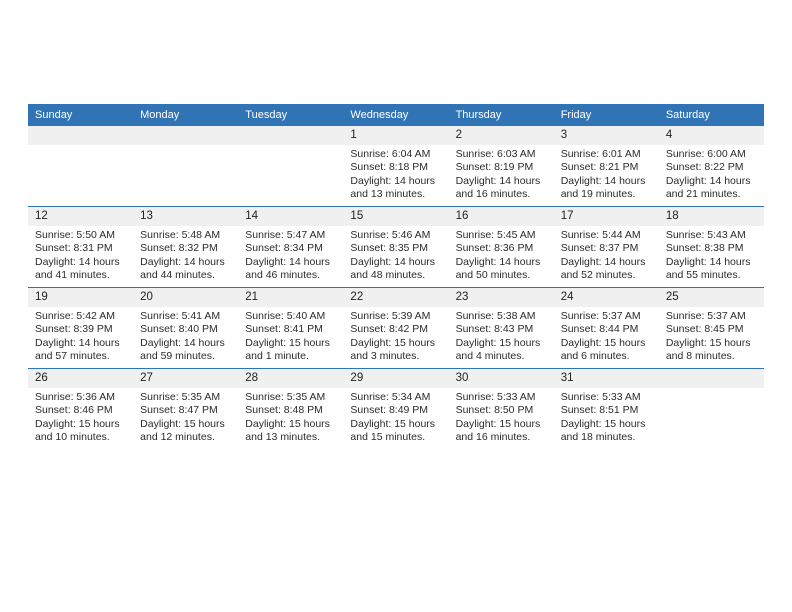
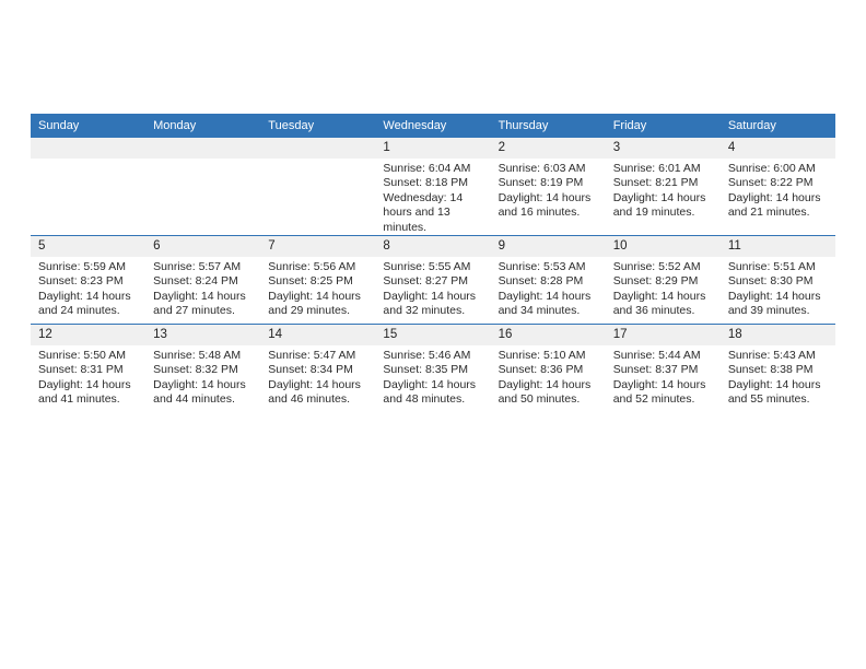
  Sunday	Monday	Tuesday	Wednesday	Thursday	Friday	Saturday
- 			1Sunrise: 6:04 AMSunset: 8:18 PMDaylight: 14 hours and 13 minutes.	2Sunrise: 6:03 AMSunset: 8:19 PMDaylight: 14 hours and 16 minutes.	3Sunrise: 6:01 AMSunset: 8:21 PMDaylight: 14 hours and 19 minutes.	4Sunrise: 6:00 AMSunset: 8:22 PMDaylight: 14 hours and 21 minutes.
+ 			1Sunrise: 6:04 AMSunset: 8:18 PMWednesday: 14 hours and 13 minutes.	2Sunrise: 6:03 AMSunset: 8:19 PMDaylight: 14 hours and 16 minutes.	3Sunrise: 6:01 AMSunset: 8:21 PMDaylight: 14 hours and 19 minutes.	4Sunrise: 6:00 AMSunset: 8:22 PMDaylight: 14 hours and 21 minutes.
+ 5Sunrise: 5:59 AMSunset: 8:23 PMDaylight: 14 hours and 24 minutes.	6Sunrise: 5:57 AMSunset: 8:24 PMDaylight: 14 hours and 27 minutes.	7Sunrise: 5:56 AMSunset: 8:25 PMDaylight: 14 hours and 29 minutes.	8Sunrise: 5:55 AMSunset: 8:27 PMDaylight: 14 hours and 32 minutes.	9Sunrise: 5:53 AMSunset: 8:28 PMDaylight: 14 hours and 34 minutes.	10Sunrise: 5:52 AMSunset: 8:29 PMDaylight: 14 hours and 36 minutes.	11Sunrise: 5:51 AMSunset: 8:30 PMDaylight: 14 hours and 39 minutes.
- 12Sunrise: 5:50 AMSunset: 8:31 PMDaylight: 14 hours and 41 minutes.	13Sunrise: 5:48 AMSunset: 8:32 PMDaylight: 14 hours and 44 minutes.	14Sunrise: 5:47 AMSunset: 8:34 PMDaylight: 14 hours and 46 minutes.	15Sunrise: 5:46 AMSunset: 8:35 PMDaylight: 14 hours and 48 minutes.	16Sunrise: 5:45 AMSunset: 8:36 PMDaylight: 14 hours and 50 minutes.	17Sunrise: 5:44 AMSunset: 8:37 PMDaylight: 14 hours and 52 minutes.	18Sunrise: 5:43 AMSunset: 8:38 PMDaylight: 14 hours and 55 minutes.
+ 12Sunrise: 5:50 AMSunset: 8:31 PMDaylight: 14 hours and 41 minutes.	13Sunrise: 5:48 AMSunset: 8:32 PMDaylight: 14 hours and 44 minutes.	14Sunrise: 5:47 AMSunset: 8:34 PMDaylight: 14 hours and 46 minutes.	15Sunrise: 5:46 AMSunset: 8:35 PMDaylight: 14 hours and 48 minutes.	16Sunrise: 5:10 AMSunset: 8:36 PMDaylight: 14 hours and 50 minutes.	17Sunrise: 5:44 AMSunset: 8:37 PMDaylight: 14 hours and 52 minutes.	18Sunrise: 5:43 AMSunset: 8:38 PMDaylight: 14 hours and 55 minutes.
- 19Sunrise: 5:42 AMSunset: 8:39 PMDaylight: 14 hours and 57 minutes.	20Sunrise: 5:41 AMSunset: 8:40 PMDaylight: 14 hours and 59 minutes.	21Sunrise: 5:40 AMSunset: 8:41 PMDaylight: 15 hours and 1 minute.	22Sunrise: 5:39 AMSunset: 8:42 PMDaylight: 15 hours and 3 minutes.	23Sunrise: 5:38 AMSunset: 8:43 PMDaylight: 15 hours and 4 minutes.	24Sunrise: 5:37 AMSunset: 8:44 PMDaylight: 15 hours and 6 minutes.	25Sunrise: 5:37 AMSunset: 8:45 PMDaylight: 15 hours and 8 minutes.
- 26Sunrise: 5:36 AMSunset: 8:46 PMDaylight: 15 hours and 10 minutes.	27Sunrise: 5:35 AMSunset: 8:47 PMDaylight: 15 hours and 12 minutes.	28Sunrise: 5:35 AMSunset: 8:48 PMDaylight: 15 hours and 13 minutes.	29Sunrise: 5:34 AMSunset: 8:49 PMDaylight: 15 hours and 15 minutes.	30Sunrise: 5:33 AMSunset: 8:50 PMDaylight: 15 hours and 16 minutes.	31Sunrise: 5:33 AMSunset: 8:51 PMDaylight: 15 hours and 18 minutes.
